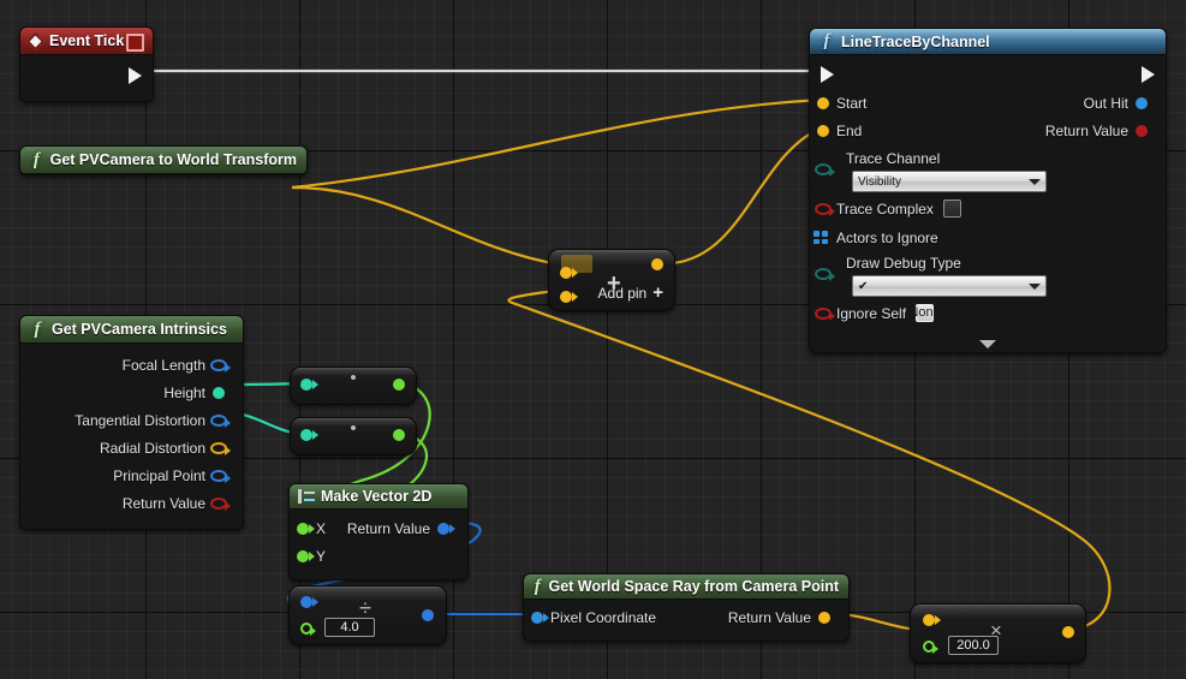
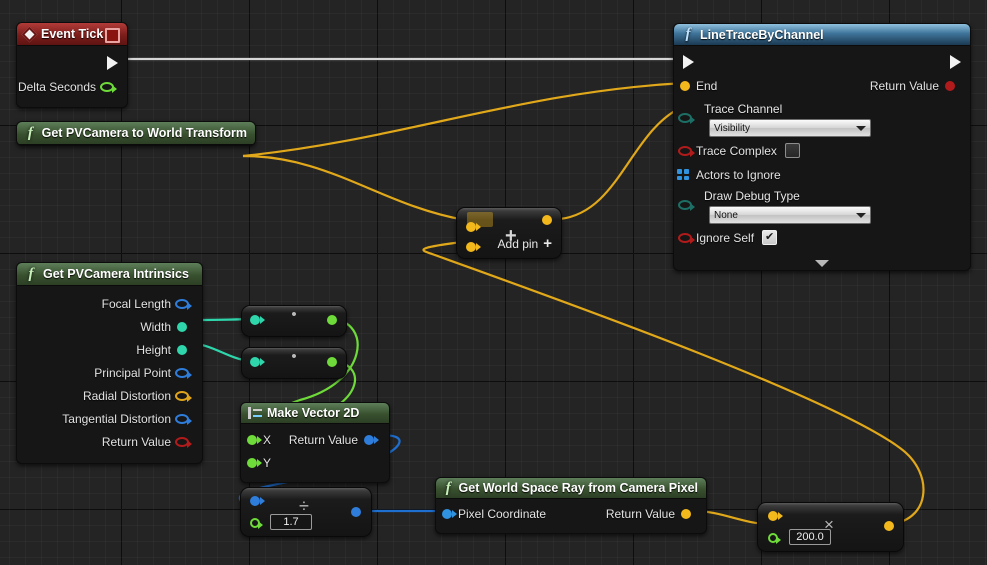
  Event Tick
+ Delta Seconds
  f
  Get PVCamera to World Transform
  f
  Get PVCamera Intrinsics
  Focal Length
+ Width
  Height
- Tangential Distortion
+ Principal Point
  Radial Distortion
- Principal Point
+ Tangential Distortion
  Return Value
  f
  LineTraceByChannel
- Start
- Out Hit
  End
  Return Value
  Trace Channel
  Visibility
  Trace Complex
  Actors to Ignore
  Draw Debug Type
- ✔
+ None
  Ignore Self
- None
+ ✔
  +
  Add pin
  +
  •
  •
  Make Vector 2D
  X
  Return Value
  Y
- 4.0
+ 1.7
  ÷
  f
- Get World Space Ray from Camera Point
+ Get World Space Ray from Camera Pixel
  Pixel Coordinate
  Return Value
  200.0
  ×
